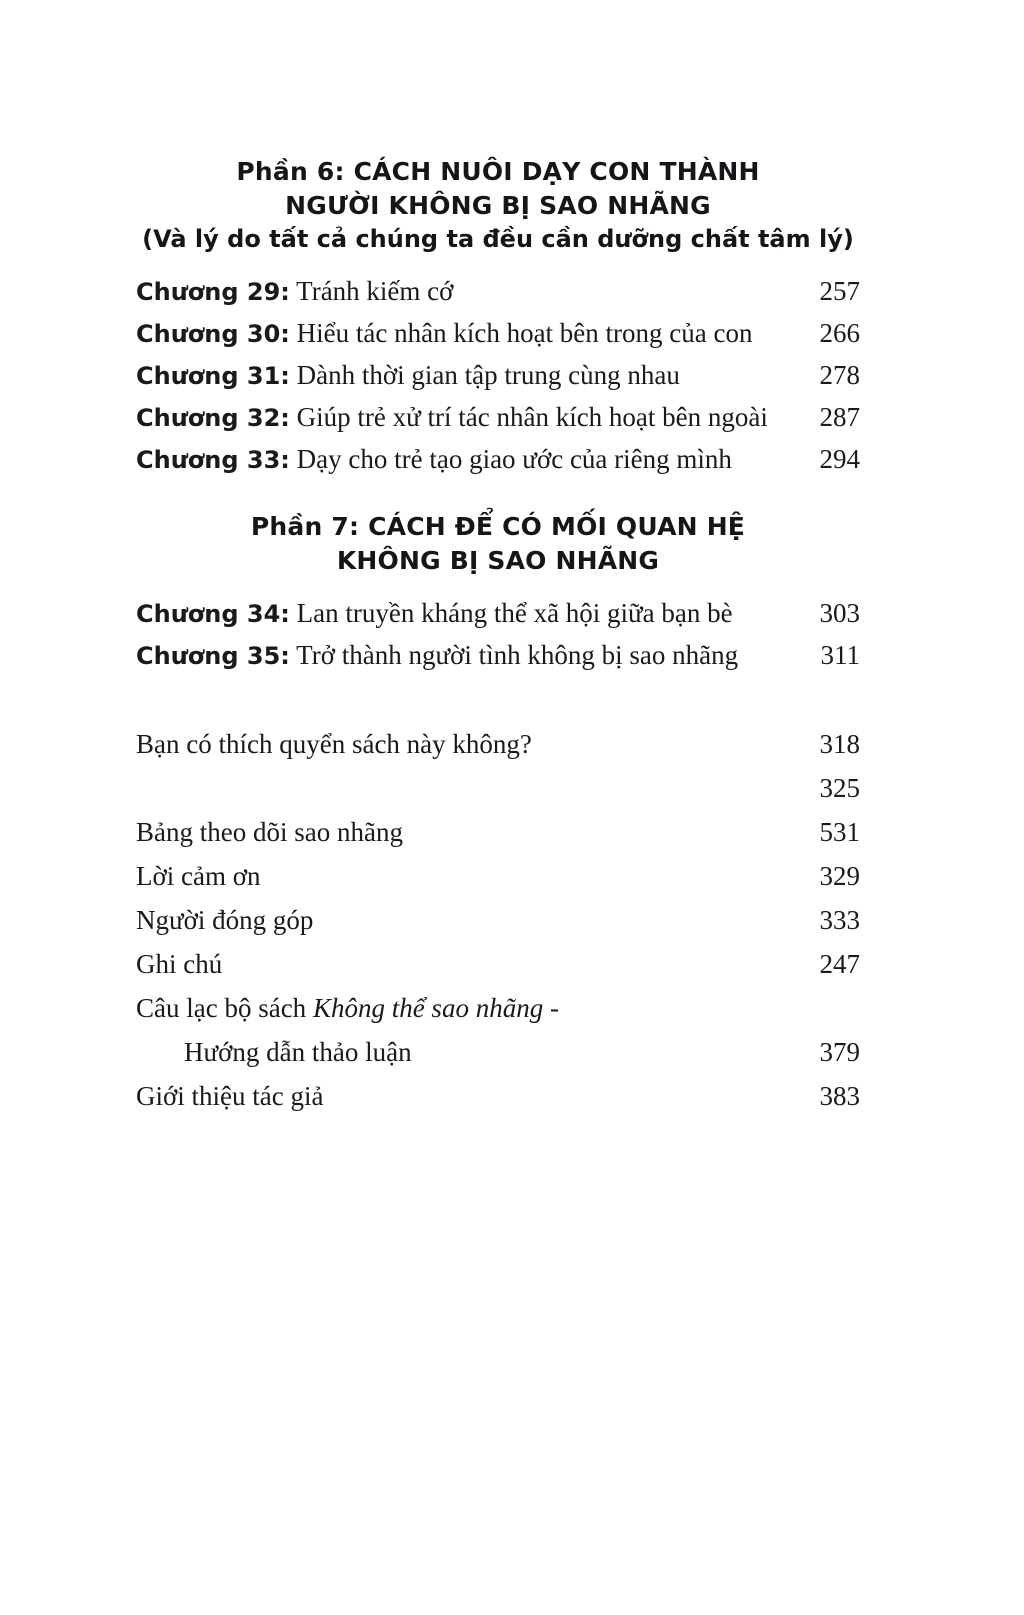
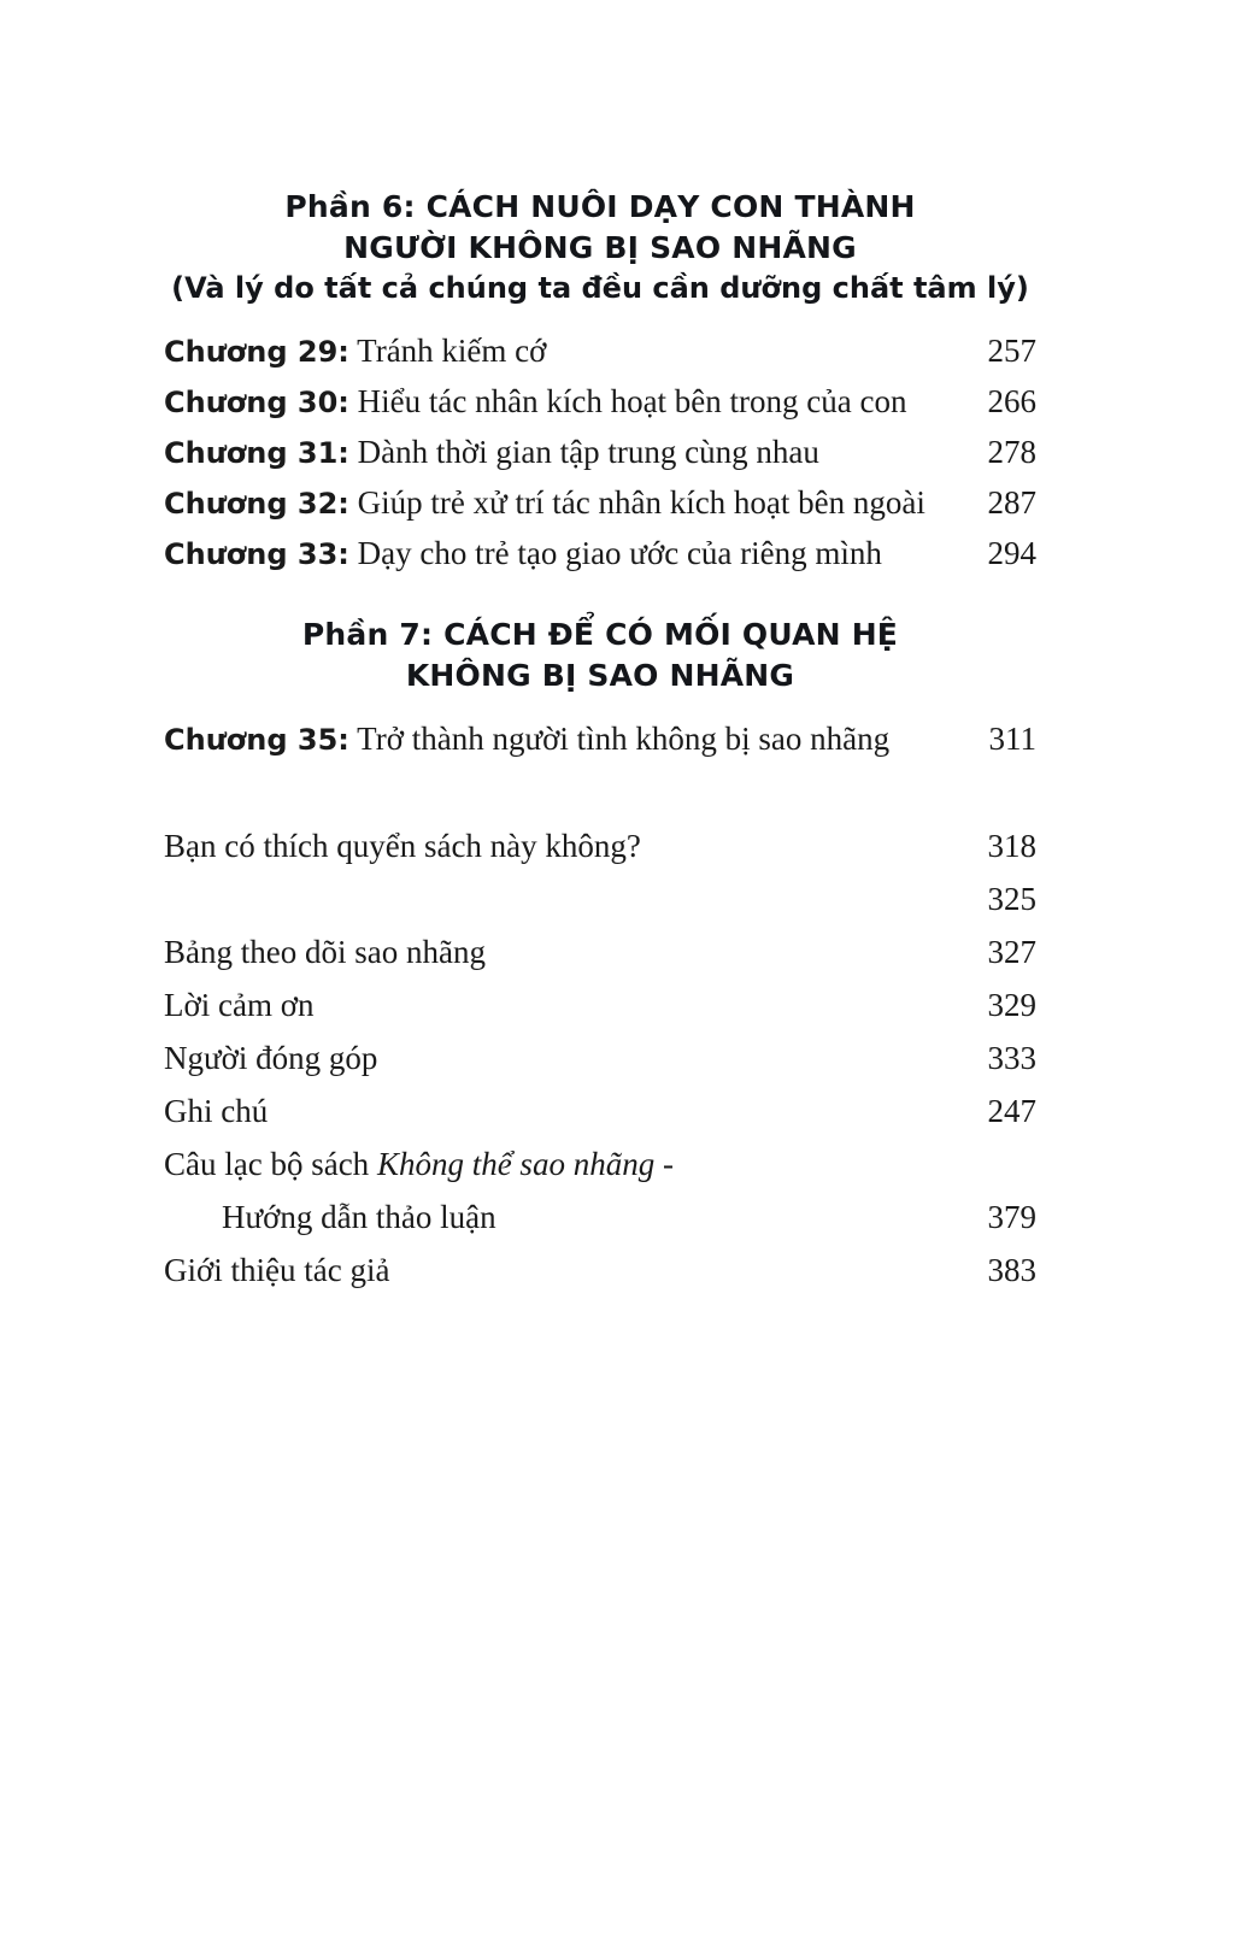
  Phần 6: CÁCH NUÔI DẠY CON THÀNH
  NGƯỜI KHÔNG BỊ SAO NHÃNG
  (Và lý do tất cả chúng ta đều cần dưỡng chất tâm lý)
  Chương 29: Tránh kiếm cớ
  257
  Chương 30: Hiểu tác nhân kích hoạt bên trong của con
  266
  Chương 31: Dành thời gian tập trung cùng nhau
  278
  Chương 32: Giúp trẻ xử trí tác nhân kích hoạt bên ngoài
  287
  Chương 33: Dạy cho trẻ tạo giao ước của riêng mình
  294
  Phần 7: CÁCH ĐỂ CÓ MỐI QUAN HỆ
  KHÔNG BỊ SAO NHÃNG
- Chương 34: Lan truyền kháng thể xã hội giữa bạn bè
- 303
  Chương 35: Trở thành người tình không bị sao nhãng
  311
  Bạn có thích quyển sách này không?
  318
  325
  Bảng theo dõi sao nhãng
- 531
+ 327
  Lời cảm ơn
  329
  Người đóng góp
  333
  Ghi chú
  247
  Câu lạc bộ sách Không thể sao nhãng -
  Hướng dẫn thảo luận
  379
  Giới thiệu tác giả
  383
